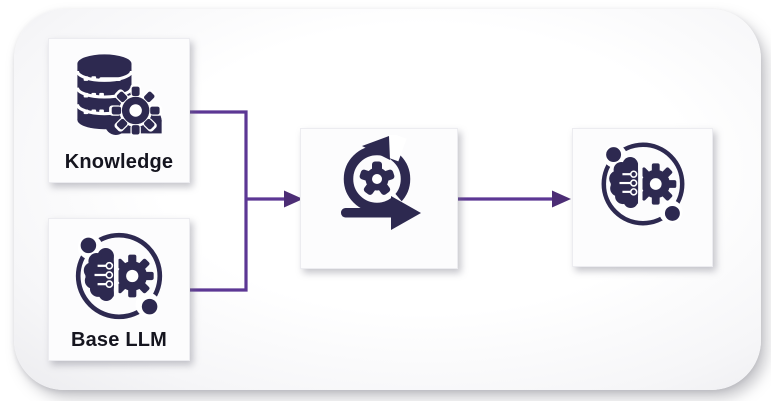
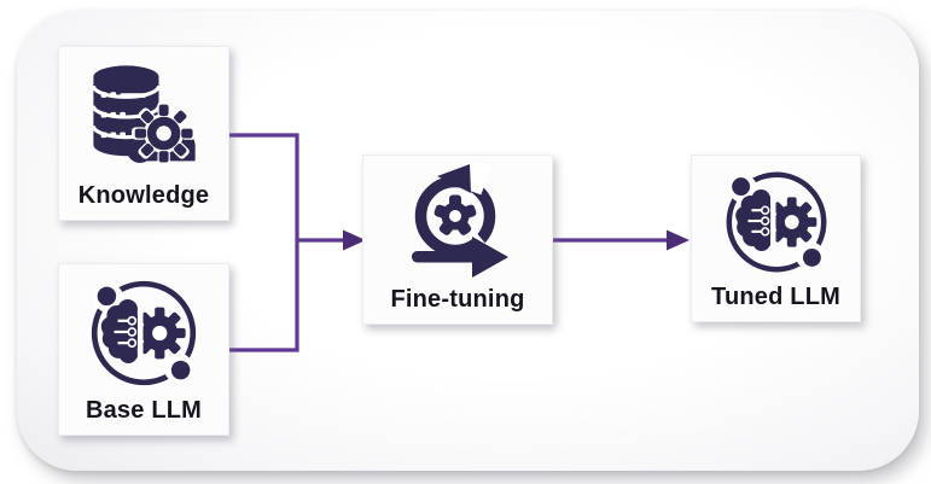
  Knowledge
  Base LLM
+ Fine-tuning
+ Tuned LLM
